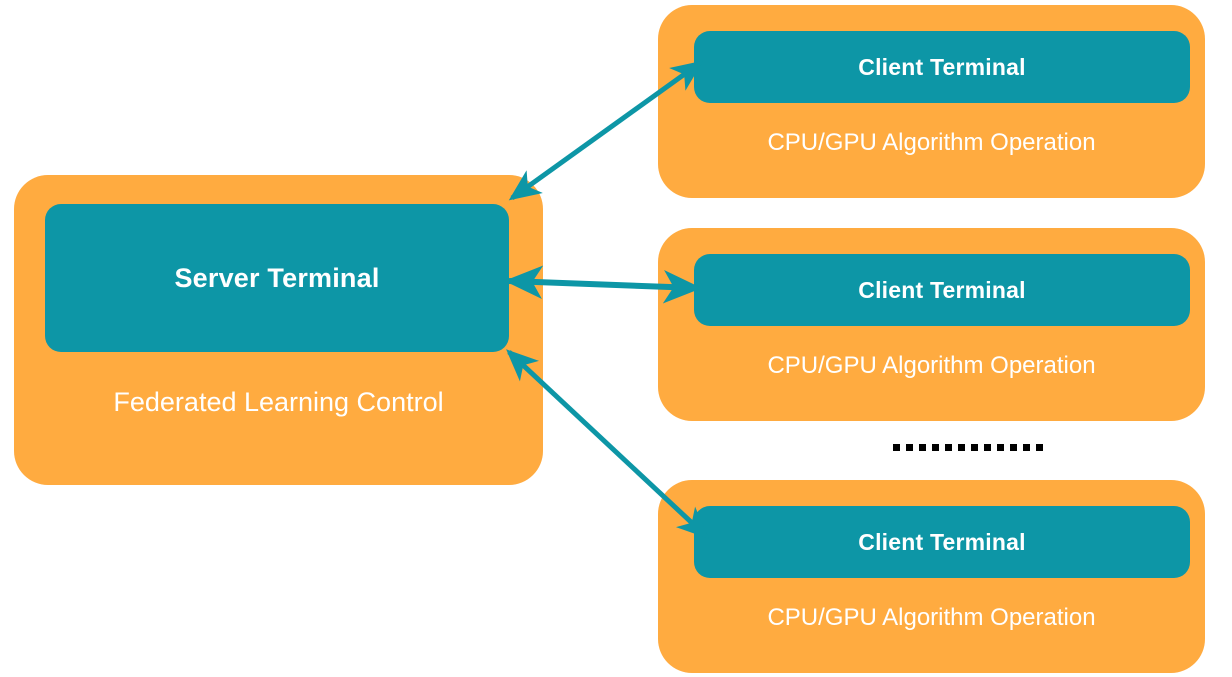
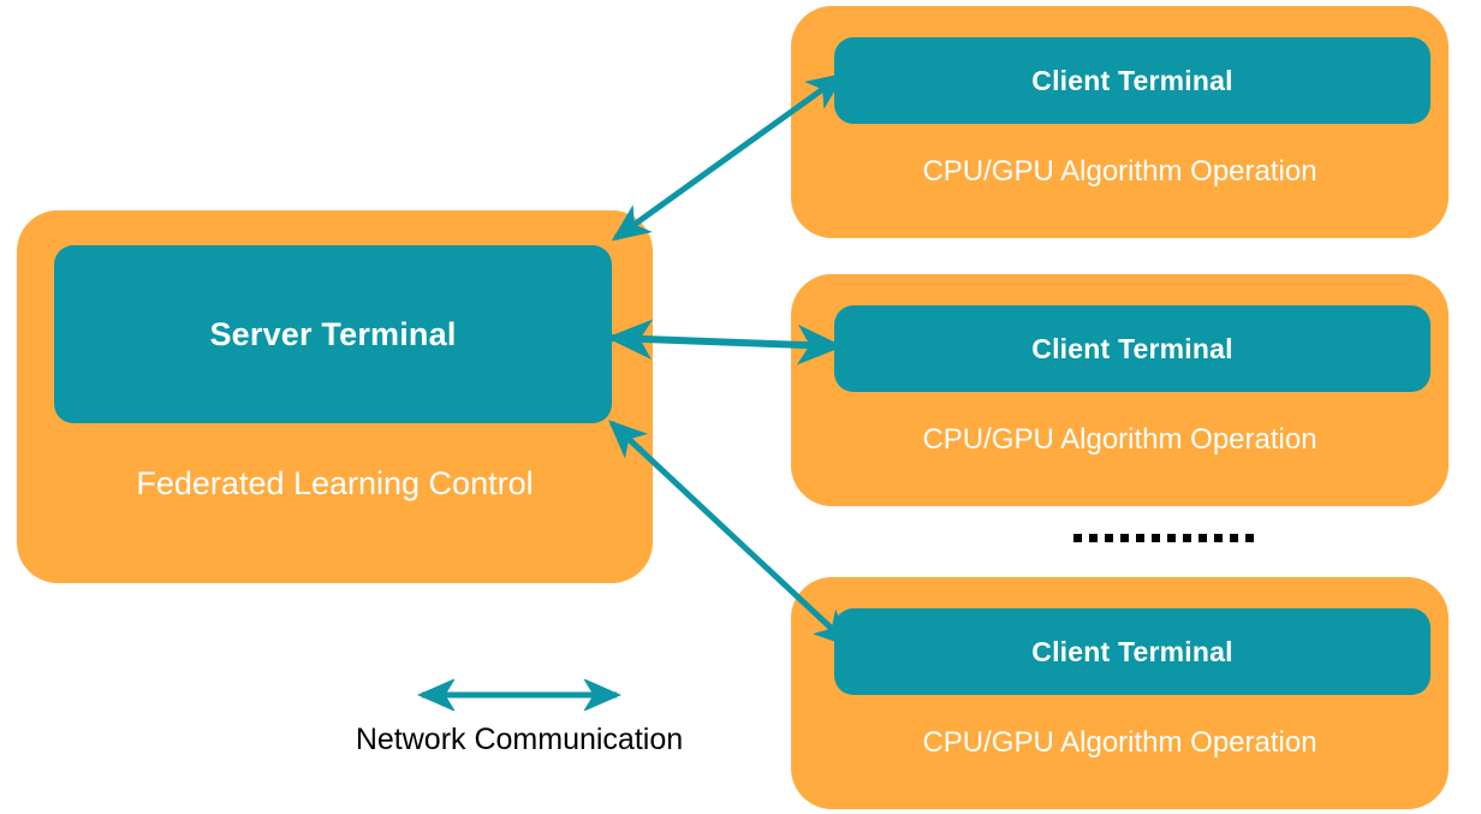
  Server Terminal
  Federated Learning Control
  Client Terminal
  CPU/GPU Algorithm Operation
  Client Terminal
  CPU/GPU Algorithm Operation
  Client Terminal
  CPU/GPU Algorithm Operation
+ Network Communication
